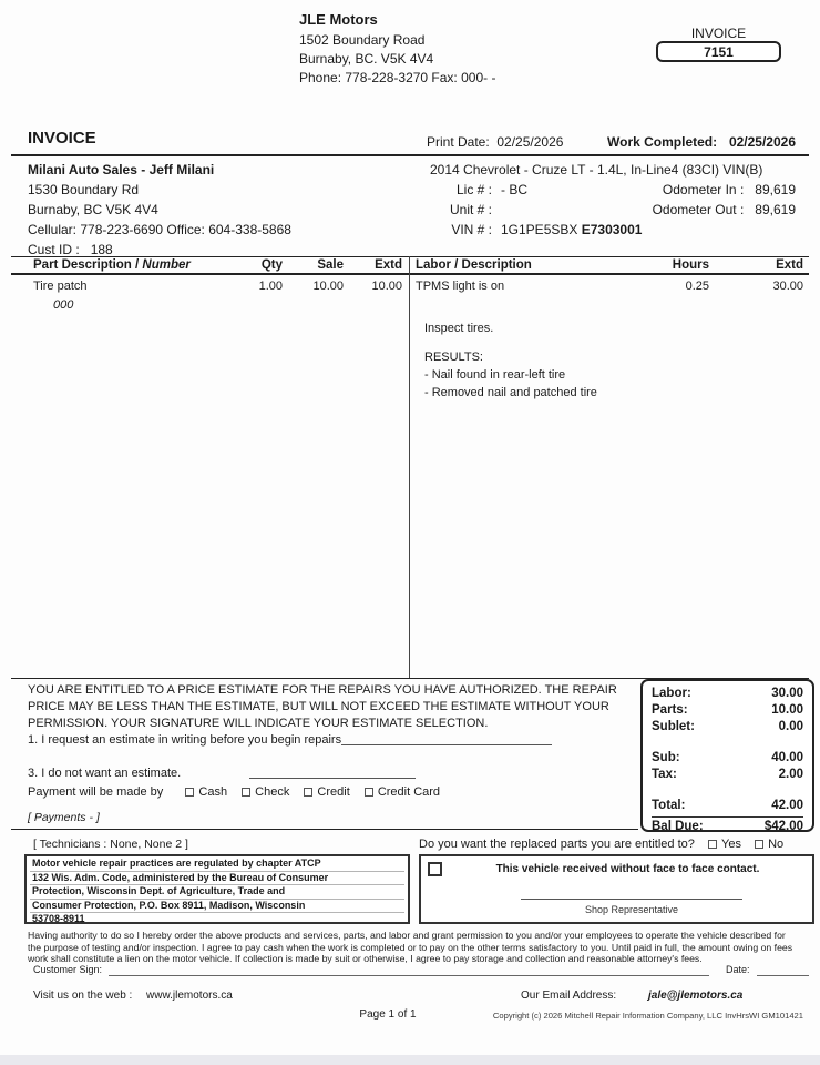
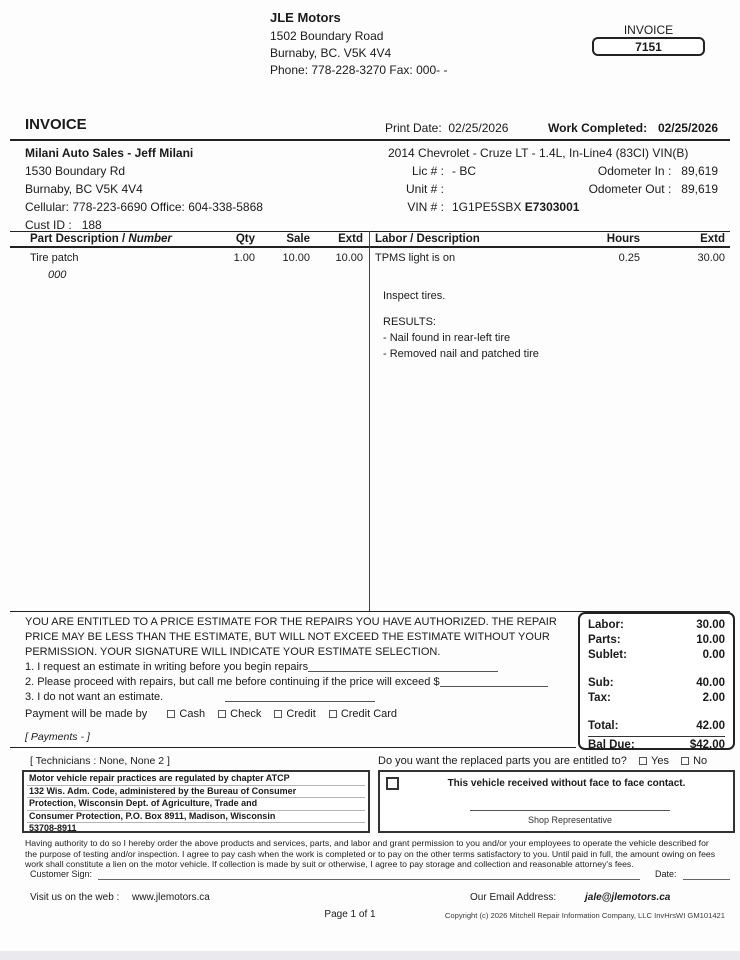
  JLE Motors
  1502 Boundary Road
  Burnaby, BC. V5K 4V4
  Phone: 778-228-3270 Fax: 000- -
  INVOICE
  7151
  INVOICE
  Print Date: 02/25/2026
  Work Completed:
  02/25/2026
  Milani Auto Sales - Jeff Milani
  1530 Boundary Rd
  Burnaby, BC V5K 4V4
  Cellular: 778-223-6690 Office: 604-338-5868
  Cust ID : 188
  2014 Chevrolet - Cruze LT - 1.4L, In-Line4 (83CI) VIN(B)
  Lic # :
  - BC
  Unit # :
  VIN # :
  1G1PE5SBX E7303001
  Odometer In : 89,619
  Odometer Out : 89,619
  Part Description / Number
  Qty
  Sale
  Extd
  Labor / Description
  Hours
  Extd
  Tire patch
  1.00
  10.00
  10.00
  000
  TPMS light is on
  0.25
  30.00
  Inspect tires.
  RESULTS:
  - Nail found in rear-left tire
  - Removed nail and patched tire
  YOU ARE ENTITLED TO A PRICE ESTIMATE FOR THE REPAIRS YOU HAVE AUTHORIZED. THE REPAIR
  PRICE MAY BE LESS THAN THE ESTIMATE, BUT WILL NOT EXCEED THE ESTIMATE WITHOUT YOUR
  PERMISSION. YOUR SIGNATURE WILL INDICATE YOUR ESTIMATE SELECTION.
  1. I request an estimate in writing before you begin repairs
+ 2. Please proceed with repairs, but call me before continuing if the price will exceed $
  3. I do not want an estimate.
  Payment will be made by Cash Check Credit Credit Card
  [ Payments - ]
  Labor:
  30.00
  Parts:
  10.00
  Sublet:
  0.00
  Sub:
  40.00
  Tax:
  2.00
  Total:
  42.00
  Bal Due:
  $42.00
  [ Technicians : None, None 2 ]
  Do you want the replaced parts you are entitled to? Yes No
  Motor vehicle repair practices are regulated by chapter ATCP
  132 Wis. Adm. Code, administered by the Bureau of Consumer
  Protection, Wisconsin Dept. of Agriculture, Trade and
  Consumer Protection, P.O. Box 8911, Madison, Wisconsin
  53708-8911
  This vehicle received without face to face contact.
  Shop Representative
  Having authority to do so I hereby order the above products and services, parts, and labor and grant permission to you and/or your employees to operate the vehicle described for the purpose of testing and/or inspection. I agree to pay cash when the work is completed or to pay on the other terms satisfactory to you. Until paid in full, the amount owing on fees work shall constitute a lien on the motor vehicle. If collection is made by suit or otherwise, I agree to pay storage and collection and reasonable attorney's fees.
  Customer Sign:
  Date:
  Visit us on the web :
  www.jlemotors.ca
  Our Email Address:
  jale@jlemotors.ca
  Page 1 of 1
  Copyright (c) 2026 Mitchell Repair Information Company, LLC InvHrsWI GM101421
